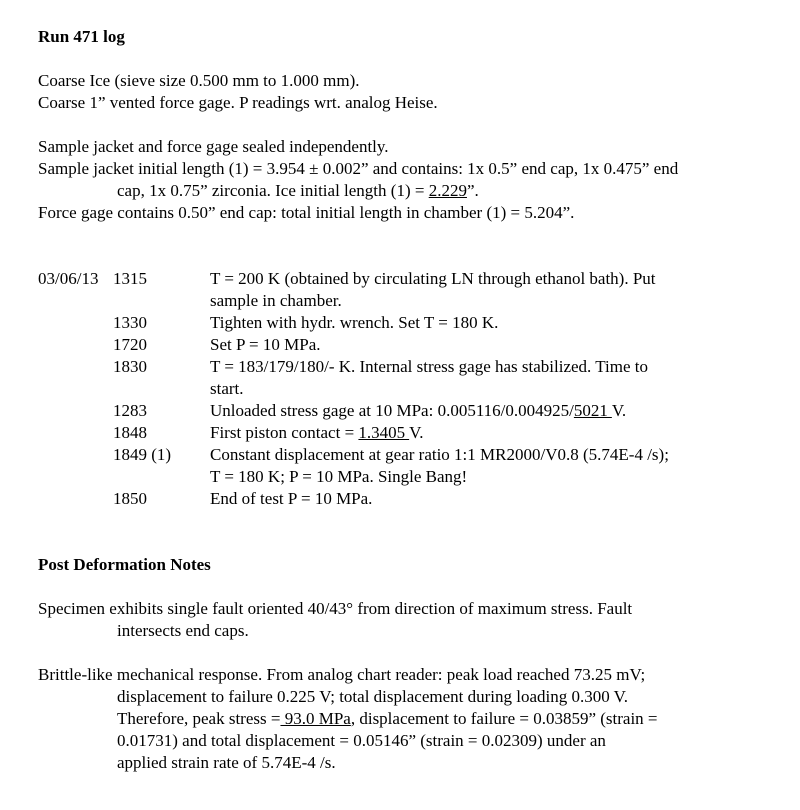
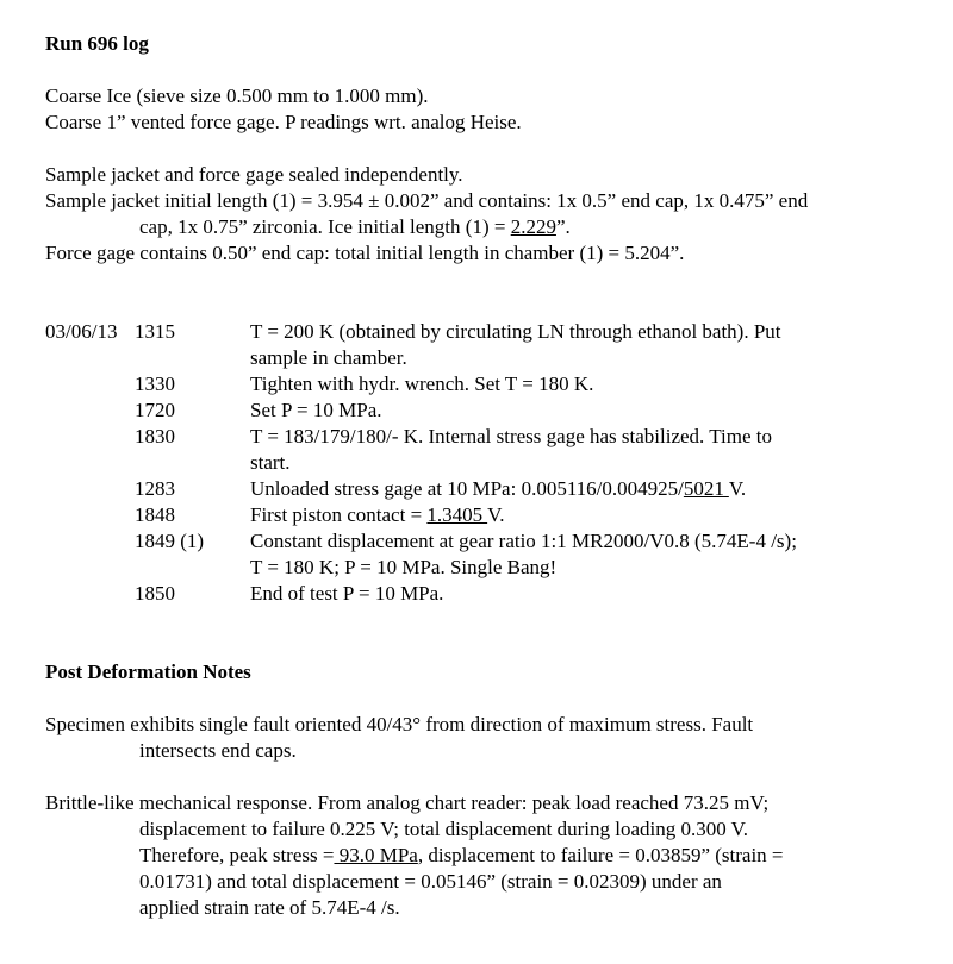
- Run 471 log
+ Run 696 log
  Coarse Ice (sieve size 0.500 mm to 1.000 mm).
  Coarse 1” vented force gage. P readings wrt. analog Heise.
  Sample jacket and force gage sealed independently.
  Sample jacket initial length (1) = 3.954 ± 0.002” and contains: 1x 0.5” end cap, 1x 0.475” end
  cap, 1x 0.75” zirconia. Ice initial length (1) = 2.229”.
  Force gage contains 0.50” end cap: total initial length in chamber (1) = 5.204”.
  03/06/13
  1315
  T = 200 K (obtained by circulating LN through ethanol bath). Put
  sample in chamber.
  1330
  Tighten with hydr. wrench. Set T = 180 K.
  1720
  Set P = 10 MPa.
  1830
  T = 183/179/180/- K. Internal stress gage has stabilized. Time to
  start.
  1283
  Unloaded stress gage at 10 MPa: 0.005116/0.004925/5021 V.
  1848
  First piston contact = 1.3405 V.
  1849 (1)
  Constant displacement at gear ratio 1:1 MR2000/V0.8 (5.74E-4 /s);
  T = 180 K; P = 10 MPa. Single Bang!
  1850
  End of test P = 10 MPa.
  Post Deformation Notes
  Specimen exhibits single fault oriented 40/43° from direction of maximum stress. Fault
  intersects end caps.
  Brittle-like mechanical response. From analog chart reader: peak load reached 73.25 mV;
  displacement to failure 0.225 V; total displacement during loading 0.300 V.
  Therefore, peak stress = 93.0 MPa, displacement to failure = 0.03859” (strain =
  0.01731) and total displacement = 0.05146” (strain = 0.02309) under an
  applied strain rate of 5.74E-4 /s.
